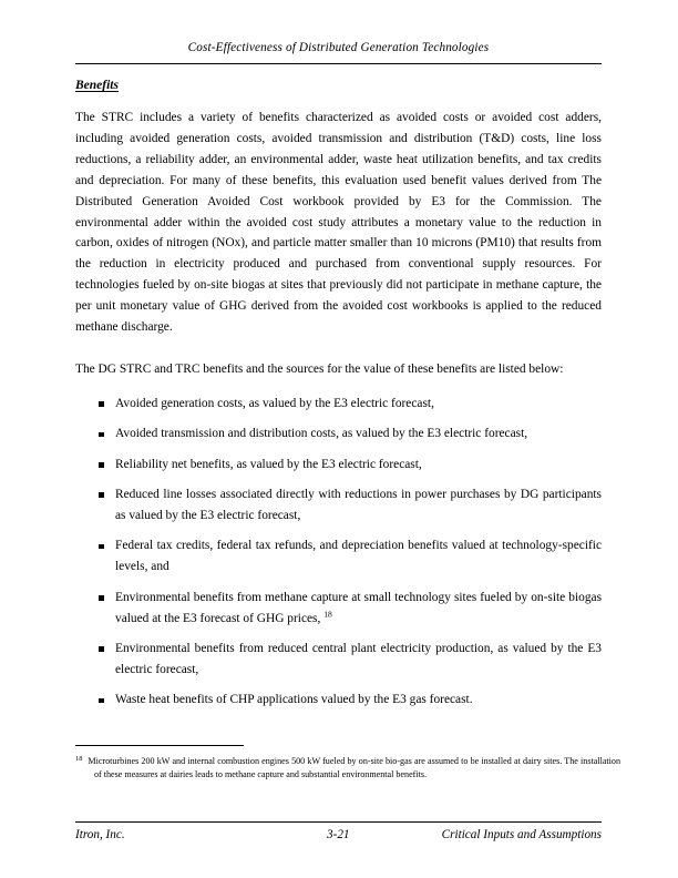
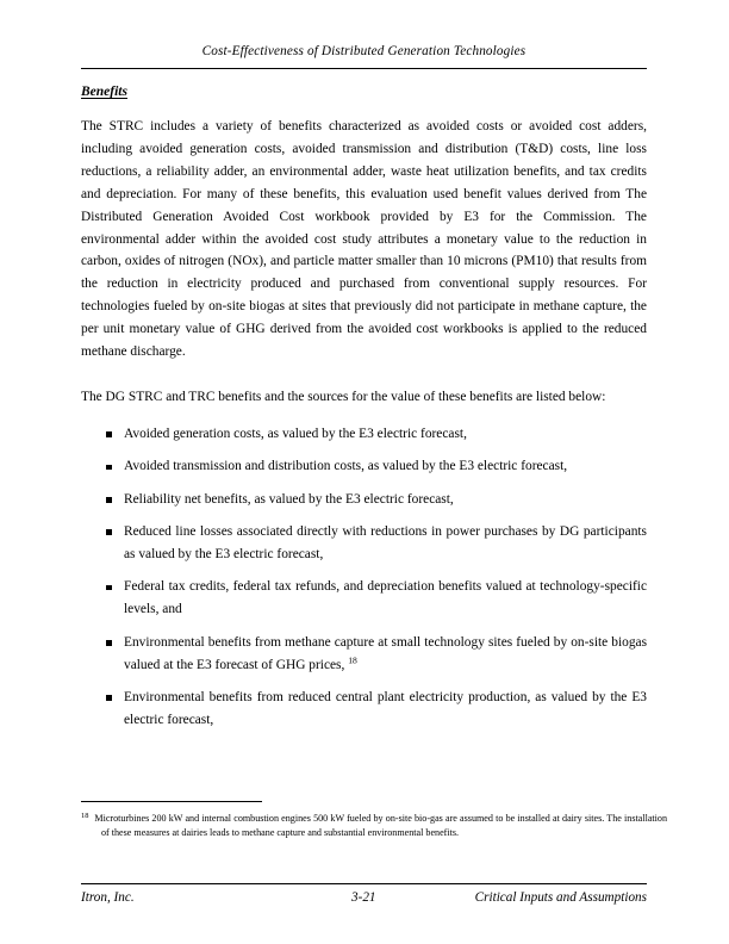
  Cost-Effectiveness of Distributed Generation Technologies
  Benefits
  The STRC includes a variety of benefits characterized as avoided costs or avoided cost adders, including avoided generation costs, avoided transmission and distribution (T&D) costs, line loss reductions, a reliability adder, an environmental adder, waste heat utilization benefits, and tax credits and depreciation. For many of these benefits, this evaluation used benefit values derived from The Distributed Generation Avoided Cost workbook provided by E3 for the Commission. The environmental adder within the avoided cost study attributes a monetary value to the reduction in carbon, oxides of nitrogen (NOx), and particle matter smaller than 10 microns (PM10) that results from the reduction in electricity produced and purchased from conventional supply resources. For technologies fueled by on-site biogas at sites that previously did not participate in methane capture, the per unit monetary value of GHG derived from the avoided cost workbooks is applied to the reduced methane discharge.
  The DG STRC and TRC benefits and the sources for the value of these benefits are listed below:
  Avoided generation costs, as valued by the E3 electric forecast,
  Avoided transmission and distribution costs, as valued by the E3 electric forecast,
  Reliability net benefits, as valued by the E3 electric forecast,
  Reduced line losses associated directly with reductions in power purchases by DG participants as valued by the E3 electric forecast,
  Federal tax credits, federal tax refunds, and depreciation benefits valued at technology-specific levels, and
  Environmental benefits from methane capture at small technology sites fueled by on-site biogas valued at the E3 forecast of GHG prices, 18
  Environmental benefits from reduced central plant electricity production, as valued by the E3 electric forecast,
- Waste heat benefits of CHP applications valued by the E3 gas forecast.
  Microturbines 200 kW and internal combustion engines 500 kW fueled by on-site bio-gas are assumed to be installed at dairy sites. The installation of these measures at dairies leads to methane capture and substantial environmental benefits.
  Itron, Inc.
  3-21
  Critical Inputs and Assumptions
